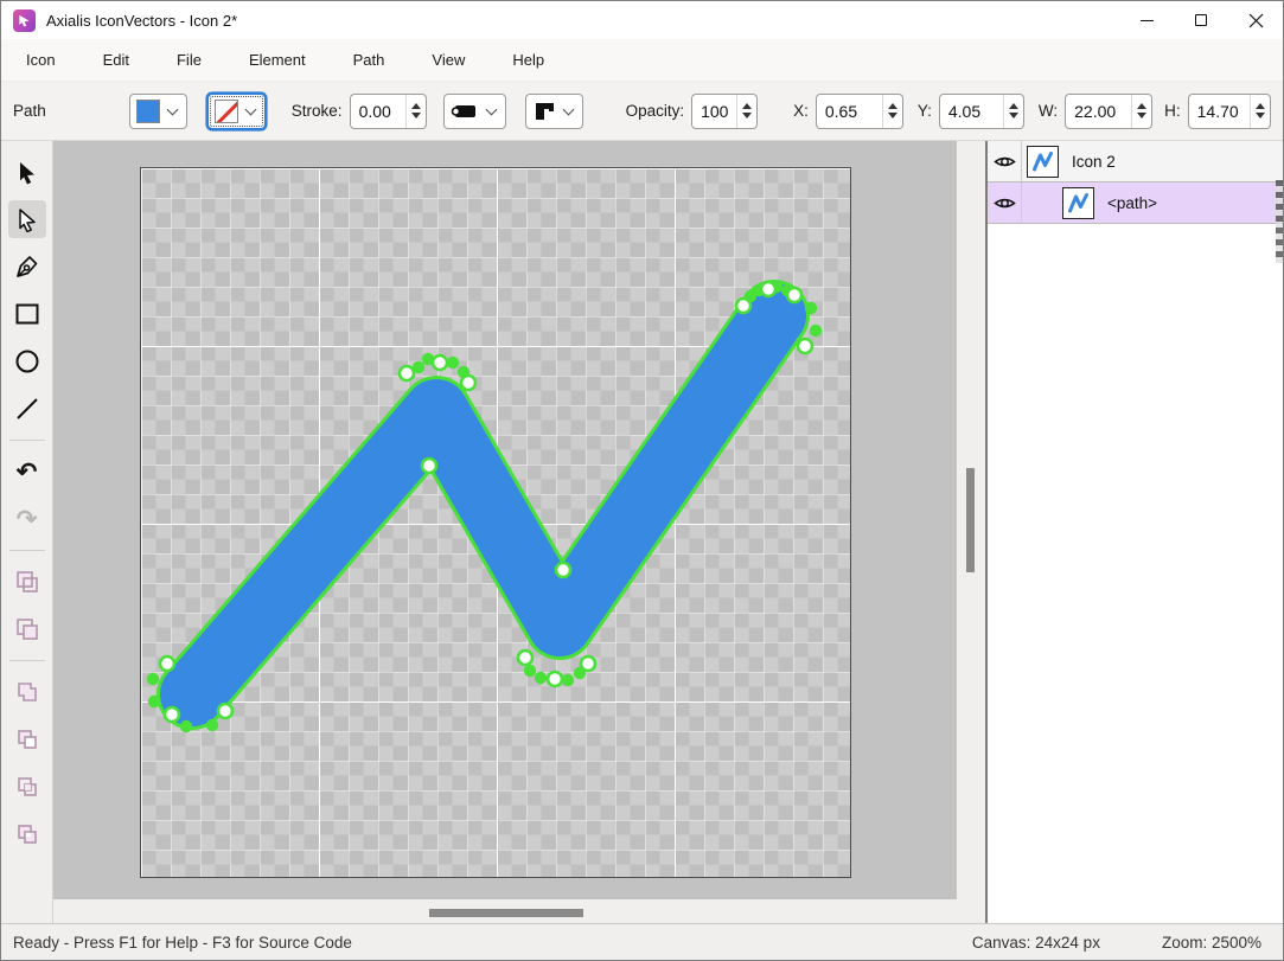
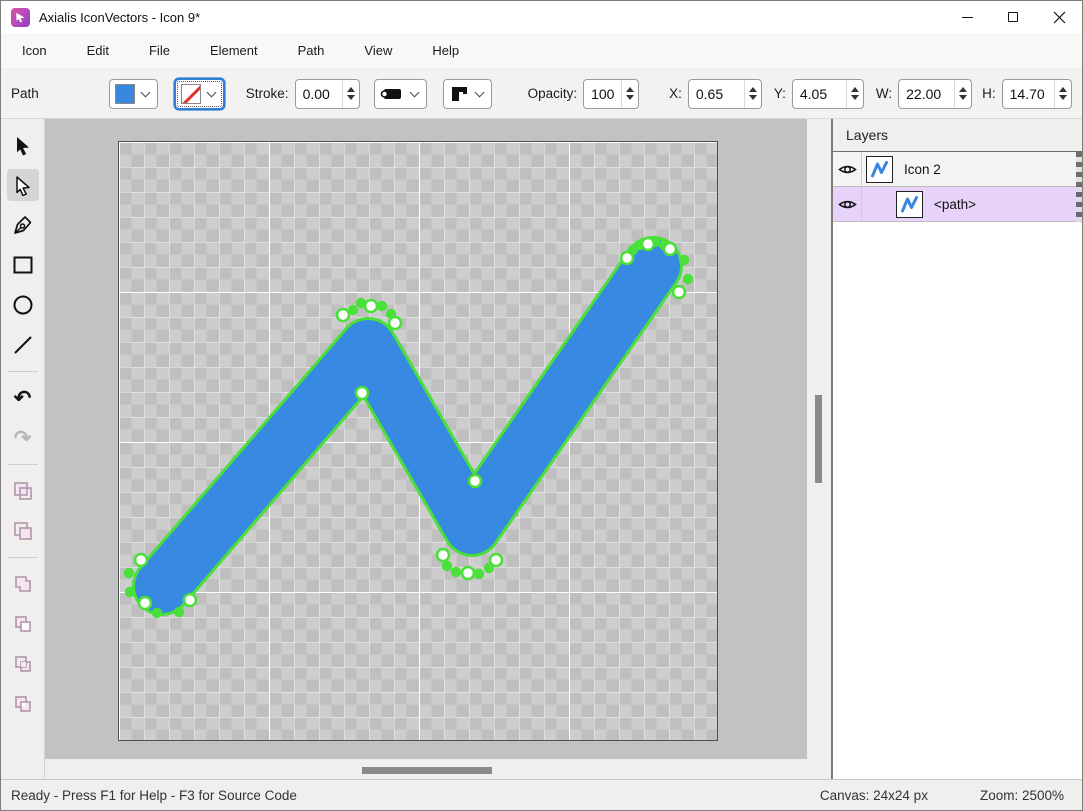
- Axialis IconVectors - Icon 2*
+ Axialis IconVectors - Icon 9*
  Icon
  Edit
  File
  Element
  Path
  View
  Help
  Path
  Stroke:
  0.00
  Opacity:
  100
  X:
  0.65
  Y:
  4.05
  W:
  22.00
  H:
  14.70
  ↶
  ↷
+ Layers
  Icon 2
  <path>
  Ready - Press F1 for Help - F3 for Source Code
  Canvas: 24x24 px
  Zoom: 2500%
